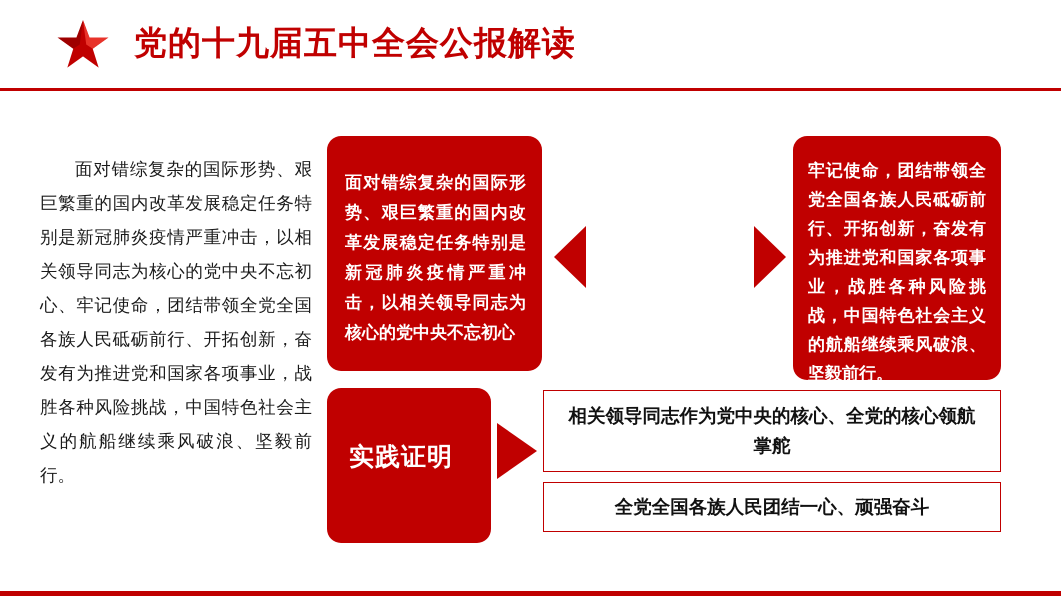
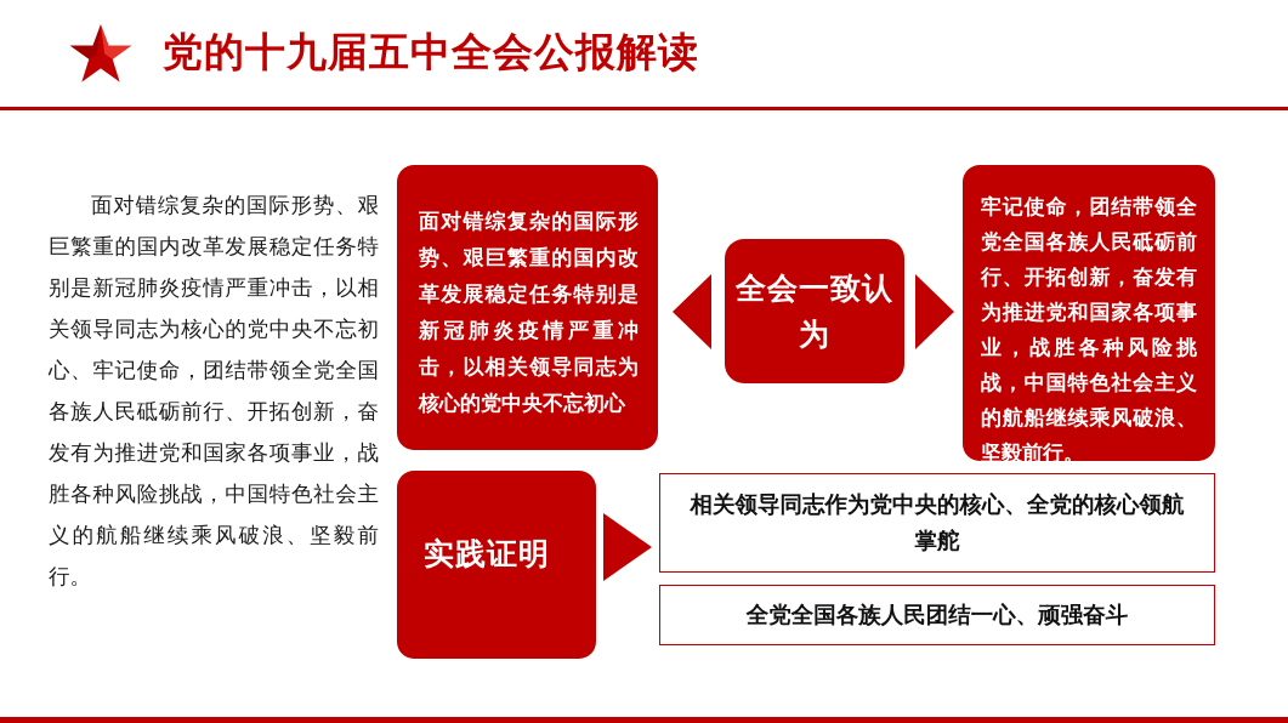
  党的十九届五中全会公报解读
  面对错综复杂的国际形势、艰巨繁重的国内改革发展稳定任务特别是新冠肺炎疫情严重冲击，以相关领导同志为核心的党中央不忘初心、牢记使命，团结带领全党全国各族人民砥砺前行、开拓创新，奋发有为推进党和国家各项事业，战胜各种风险挑战，中国特色社会主义的航船继续乘风破浪、坚毅前行。
  面对错综复杂的国际形势、艰巨繁重的国内改革发展稳定任务特别是新冠肺炎疫情严重冲击，以相关领导同志为核心的党中央不忘初心
+ 全会一致认为
  牢记使命，团结带领全党全国各族人民砥砺前行、开拓创新，奋发有为推进党和国家各项事业，战胜各种风险挑战，中国特色社会主义的航船继续乘风破浪、坚毅前行。
  实践证明
  相关领导同志作为党中央的核心、全党的核心领航掌舵
  全党全国各族人民团结一心、顽强奋斗
